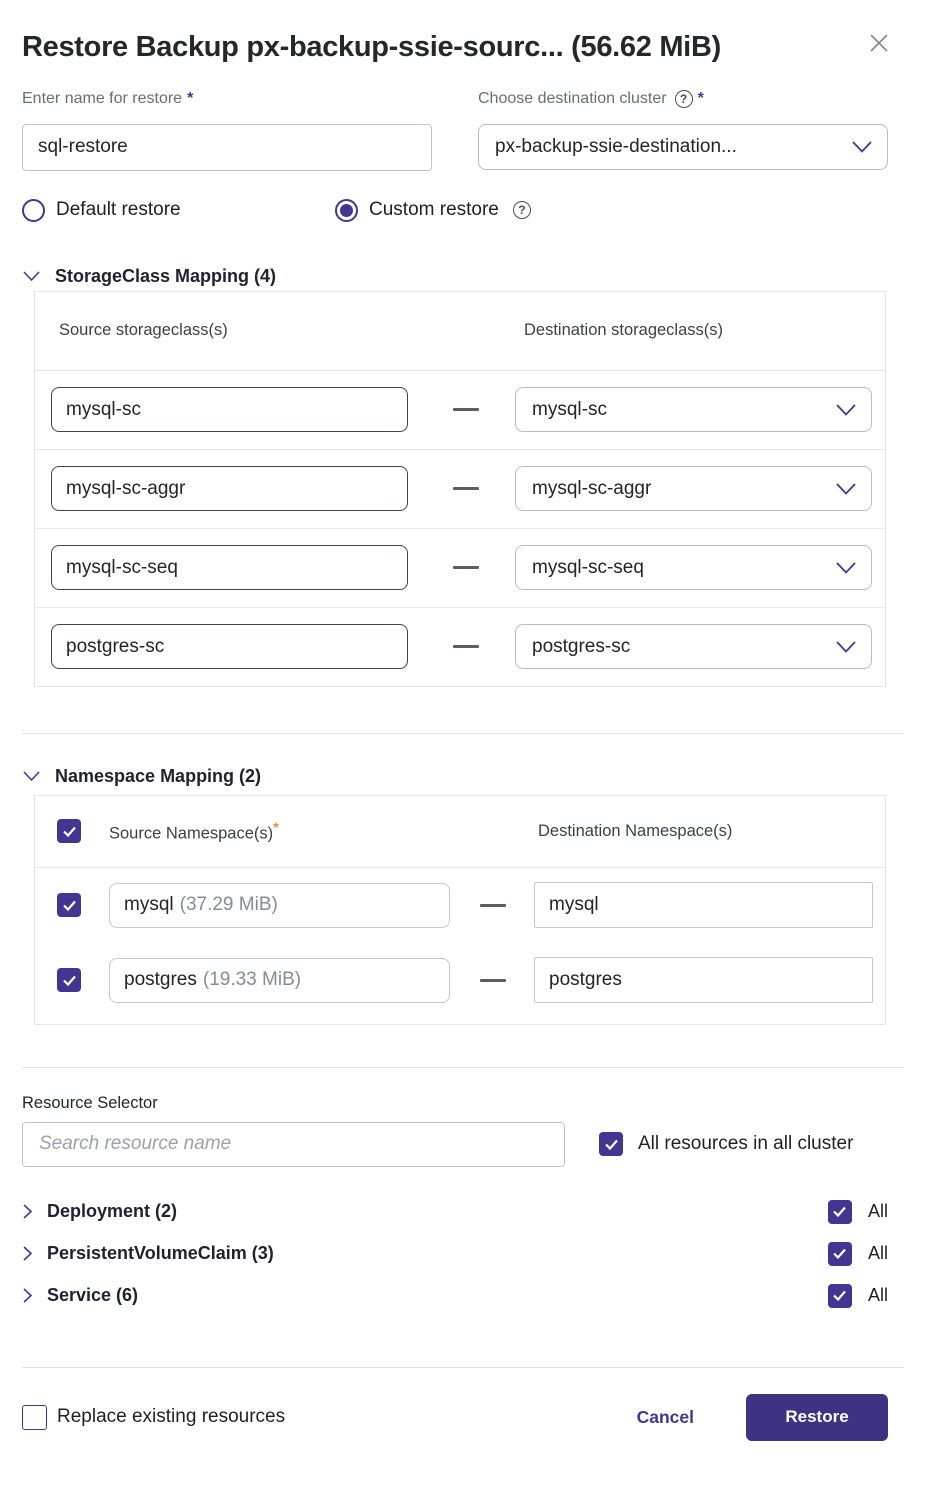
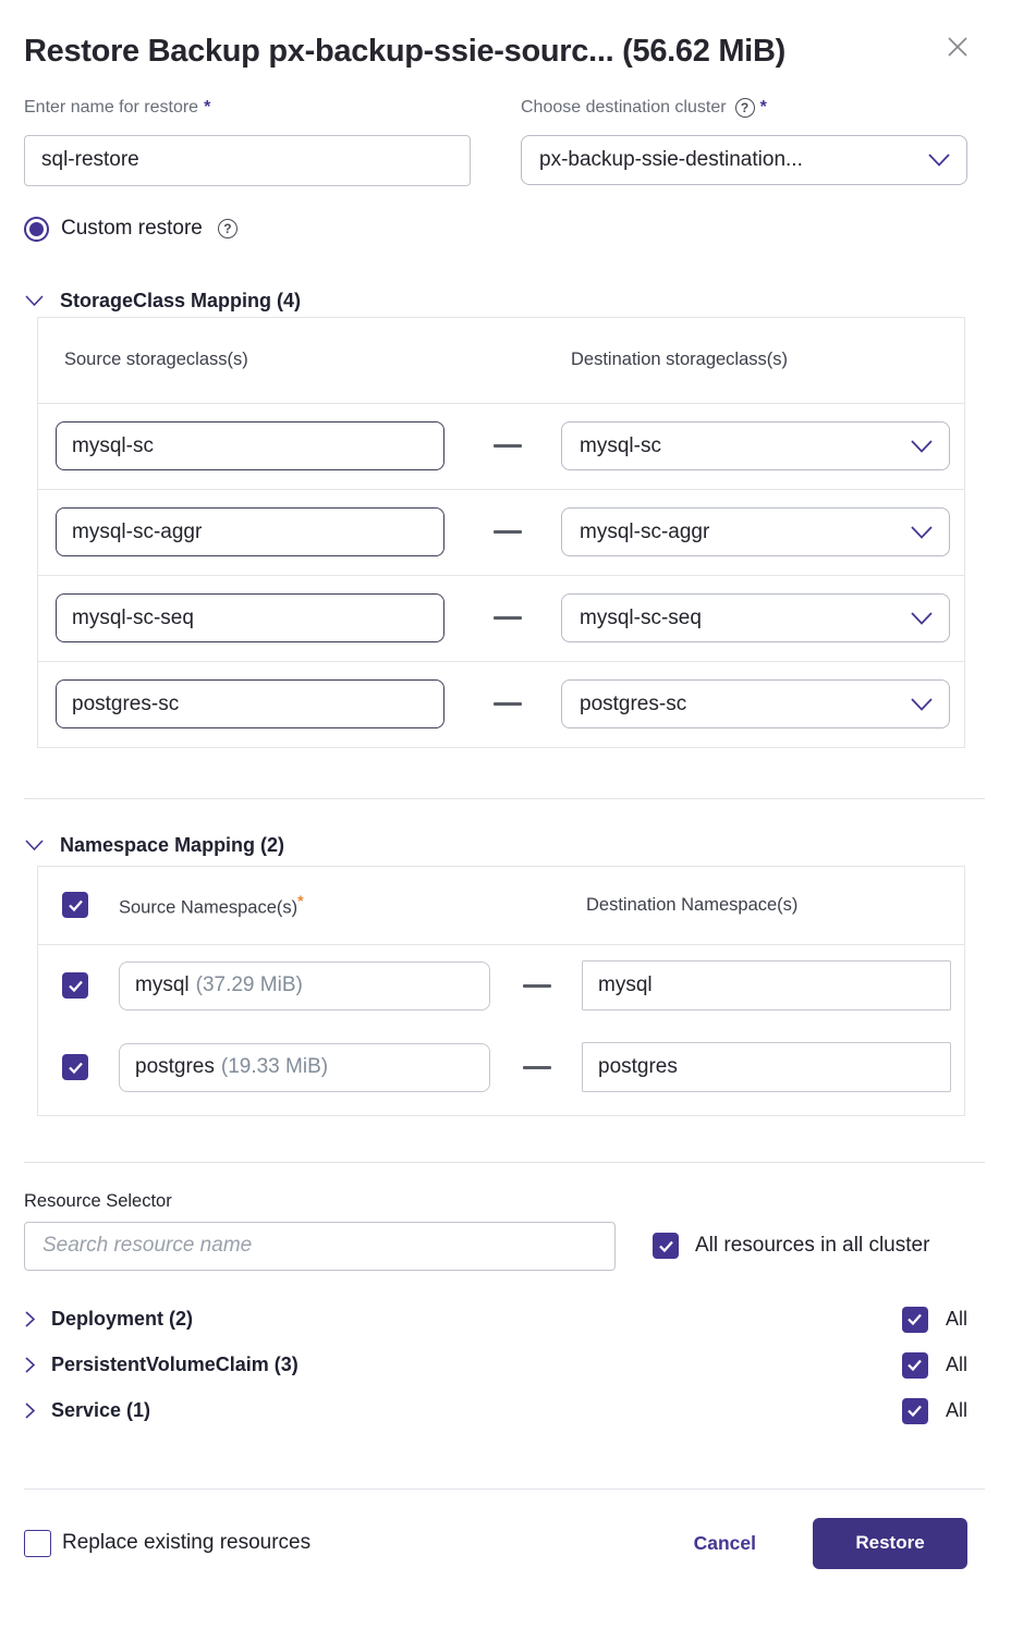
  Restore Backup px-backup-ssie-sourc... (56.62 MiB)
  Enter name for restore
  *
  sql-restore
  Choose destination cluster
  ?
  *
  px-backup-ssie-destination...
- Default restore
  Custom restore
  ?
  StorageClass Mapping (4)
  Source storageclass(s)
  Destination storageclass(s)
  mysql-sc
  mysql-sc
  mysql-sc-aggr
  mysql-sc-aggr
  mysql-sc-seq
  mysql-sc-seq
  postgres-sc
  postgres-sc
  Namespace Mapping (2)
  Source Namespace(s)*
  Destination Namespace(s)
  mysql
  (37.29 MiB)
  mysql
  postgres
  (19.33 MiB)
  postgres
  Resource Selector
  Search resource name
  All resources in all cluster
  Deployment (2)
  All
  PersistentVolumeClaim (3)
  All
- Service (6)
+ Service (1)
  All
  Replace existing resources
  Cancel
  Restore
